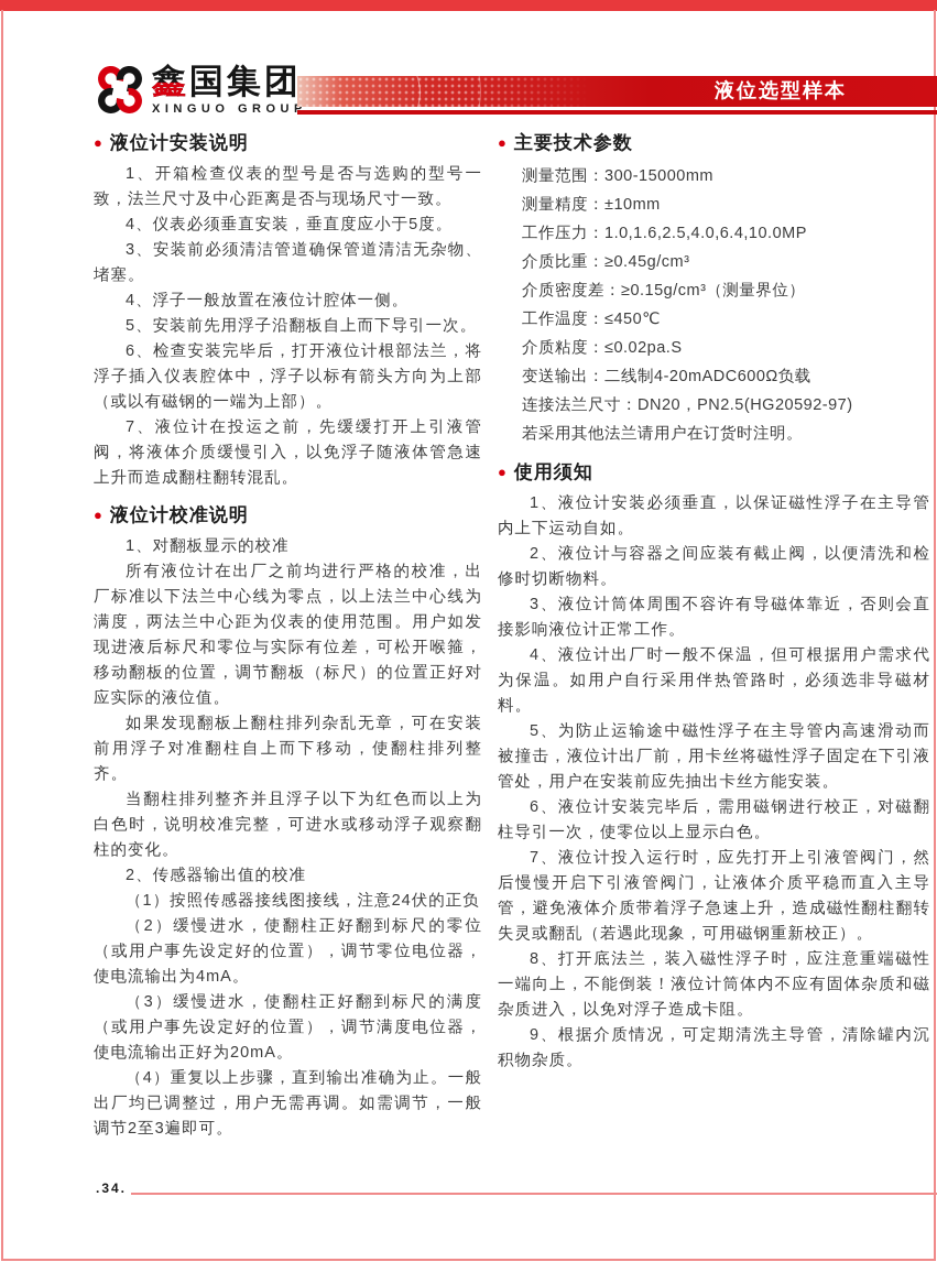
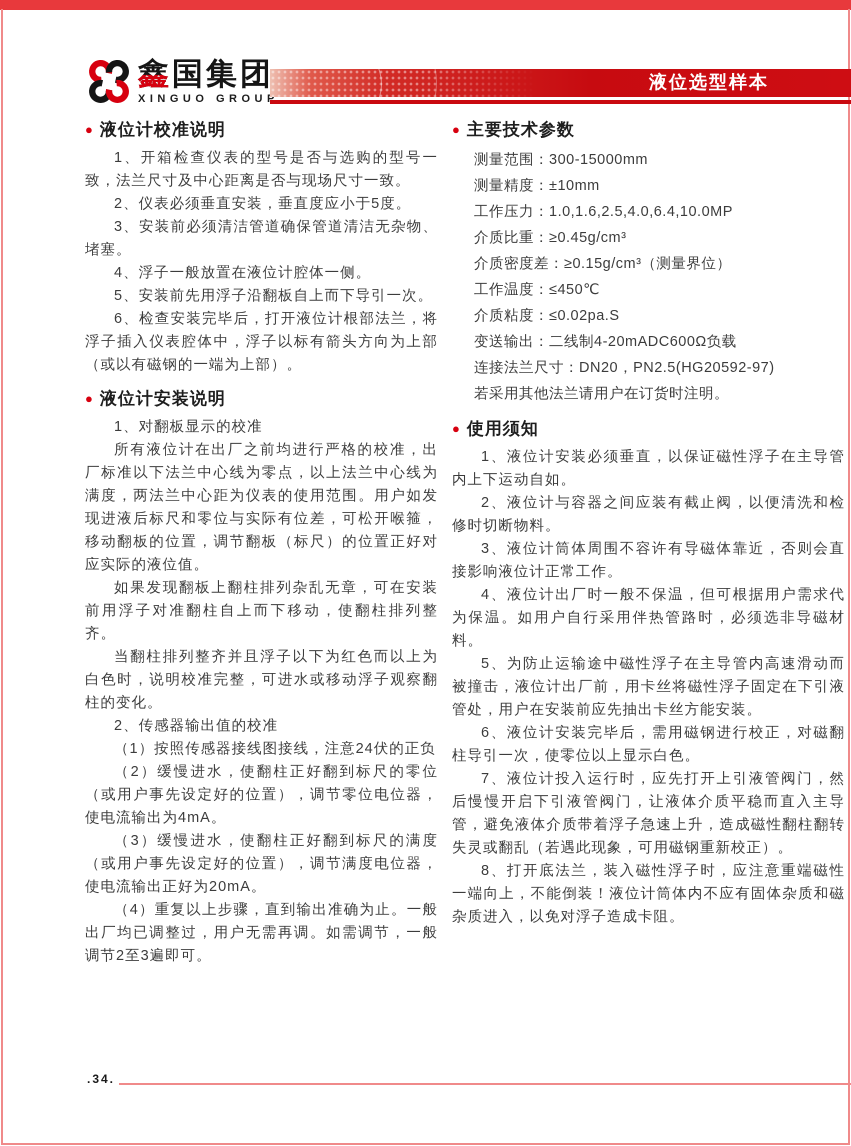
  鑫
  国集团
  XINGUO GROUP
  液位选型样本
- ● 液位计安装说明
+ ● 液位计校准说明
  1、开箱检查仪表的型号是否与选购的型号一致，法兰尺寸及中心距离是否与现场尺寸一致。
- 4、仪表必须垂直安装，垂直度应小于5度。
+ 2、仪表必须垂直安装，垂直度应小于5度。
  3、安装前必须清洁管道确保管道清洁无杂物、堵塞。
  4、浮子一般放置在液位计腔体一侧。
  5、安装前先用浮子沿翻板自上而下导引一次。
  6、检查安装完毕后，打开液位计根部法兰，将浮子插入仪表腔体中，浮子以标有箭头方向为上部（或以有磁钢的一端为上部）。
- 7、液位计在投运之前，先缓缓打开上引液管阀，将液体介质缓慢引入，以免浮子随液体管急速上升而造成翻柱翻转混乱。
- ● 液位计校准说明
+ ● 液位计安装说明
  1、对翻板显示的校准
  所有液位计在出厂之前均进行严格的校准，出厂标准以下法兰中心线为零点，以上法兰中心线为满度，两法兰中心距为仪表的使用范围。用户如发现进液后标尺和零位与实际有位差，可松开喉箍，移动翻板的位置，调节翻板（标尺）的位置正好对应实际的液位值。
  如果发现翻板上翻柱排列杂乱无章，可在安装前用浮子对准翻柱自上而下移动，使翻柱排列整齐。
  当翻柱排列整齐并且浮子以下为红色而以上为白色时，说明校准完整，可进水或移动浮子观察翻柱的变化。
  2、传感器输出值的校准
  （1）按照传感器接线图接线，注意24伏的正负
  （2）缓慢进水，使翻柱正好翻到标尺的零位（或用户事先设定好的位置），调节零位电位器，使电流输出为4mA。
  （3）缓慢进水，使翻柱正好翻到标尺的满度（或用户事先设定好的位置），调节满度电位器，使电流输出正好为20mA。
  （4）重复以上步骤，直到输出准确为止。一般出厂均已调整过，用户无需再调。如需调节，一般调节2至3遍即可。
  ● 主要技术参数
  测量范围：300-15000mm
  测量精度：±10mm
  工作压力：1.0,1.6,2.5,4.0,6.4,10.0MP
  介质比重：≥0.45g/cm³
  介质密度差：≥0.15g/cm³（测量界位）
  工作温度：≤450℃
  介质粘度：≤0.02pa.S
  变送输出：二线制4-20mADC600Ω负载
  连接法兰尺寸：DN20，PN2.5(HG20592-97)
  若采用其他法兰请用户在订货时注明。
  ● 使用须知
  1、液位计安装必须垂直，以保证磁性浮子在主导管内上下运动自如。
  2、液位计与容器之间应装有截止阀，以便清洗和检修时切断物料。
  3、液位计筒体周围不容许有导磁体靠近，否则会直接影响液位计正常工作。
  4、液位计出厂时一般不保温，但可根据用户需求代为保温。如用户自行采用伴热管路时，必须选非导磁材料。
  5、为防止运输途中磁性浮子在主导管内高速滑动而被撞击，液位计出厂前，用卡丝将磁性浮子固定在下引液管处，用户在安装前应先抽出卡丝方能安装。
  6、液位计安装完毕后，需用磁钢进行校正，对磁翻柱导引一次，使零位以上显示白色。
  7、液位计投入运行时，应先打开上引液管阀门，然后慢慢开启下引液管阀门，让液体介质平稳而直入主导管，避免液体介质带着浮子急速上升，造成磁性翻柱翻转失灵或翻乱（若遇此现象，可用磁钢重新校正）。
  8、打开底法兰，装入磁性浮子时，应注意重端磁性一端向上，不能倒装！液位计筒体内不应有固体杂质和磁杂质进入，以免对浮子造成卡阻。
- 9、根据介质情况，可定期清洗主导管，清除罐内沉积物杂质。
  .34.
